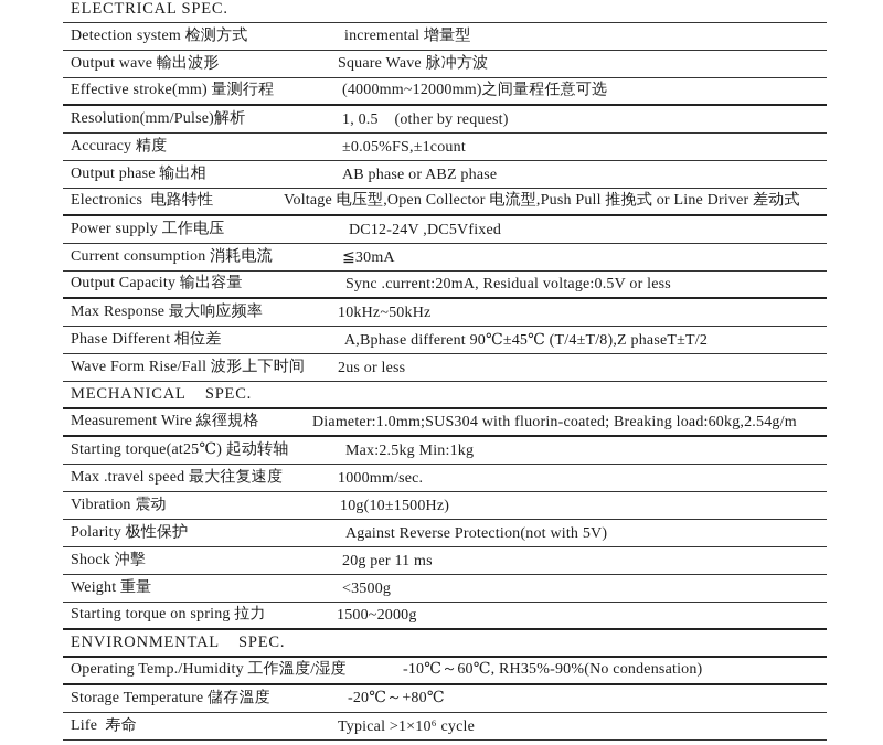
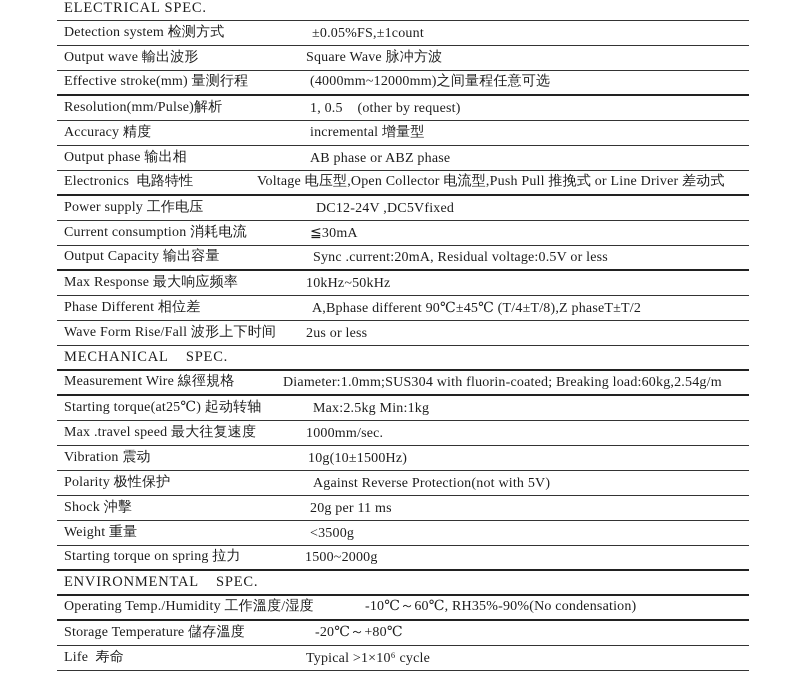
  ELECTRICAL SPEC.
  Detection system 检测方式
- incremental 增量型
+ ±0.05%FS,±1count
  Output wave 輸出波形
  Square Wave 脉冲方波
  Effective stroke(mm) 量测行程
  (4000mm~12000mm)之间量程任意可选
  Resolution(mm/Pulse)解析
  1, 0.5 (other by request)
  Accuracy 精度
- ±0.05%FS,±1count
+ incremental 增量型
  Output phase 输出相
  AB phase or ABZ phase
  Electronics 电路特性
  Voltage 电压型,Open Collector 电流型,Push Pull 推挽式 or Line Driver 差动式
  Power supply 工作电压
  DC12-24V ,DC5Vfixed
  Current consumption 消耗电流
  ≦30mA
  Output Capacity 输出容量
  Sync .current:20mA, Residual voltage:0.5V or less
  Max Response 最大响应频率
  10kHz~50kHz
  Phase Different 相位差
  A,Bphase different 90℃±45℃ (T/4±T/8),Z phaseT±T/2
  Wave Form Rise/Fall 波形上下时间
  2us or less
  MECHANICAL SPEC.
  Measurement Wire 線徑規格
  Diameter:1.0mm;SUS304 with fluorin-coated; Breaking load:60kg,2.54g/m
  Starting torque(at25℃) 起动转轴
  Max:2.5kg Min:1kg
  Max .travel speed 最大往复速度
  1000mm/sec.
  Vibration 震动
  10g(10±1500Hz)
  Polarity 极性保护
  Against Reverse Protection(not with 5V)
  Shock 沖擊
  20g per 11 ms
  Weight 重量
  <3500g
  Starting torque on spring 拉力
  1500~2000g
  ENVIRONMENTAL SPEC.
  Operating Temp./Humidity 工作溫度/湿度
  -10℃～60℃, RH35%-90%(No condensation)
  Storage Temperature 儲存溫度
  -20℃～+80℃
  Life 寿命
  Typical >1×10⁶ cycle
